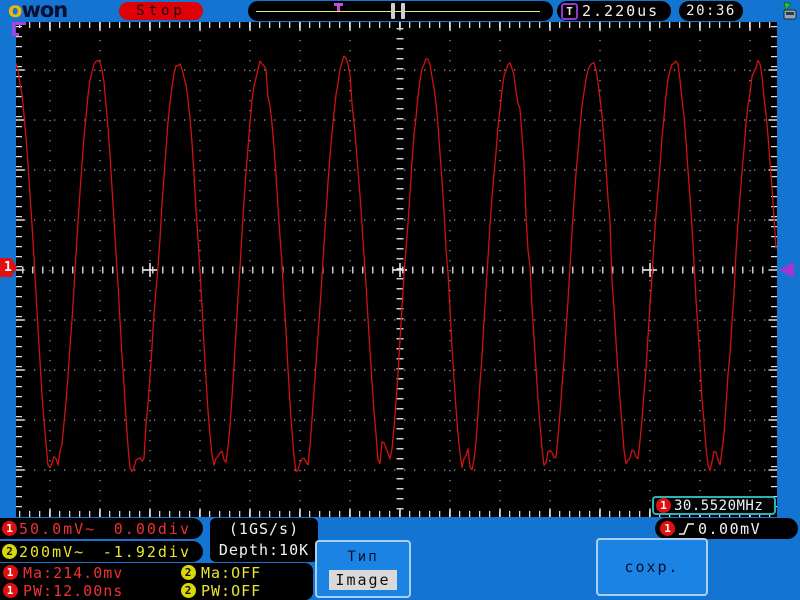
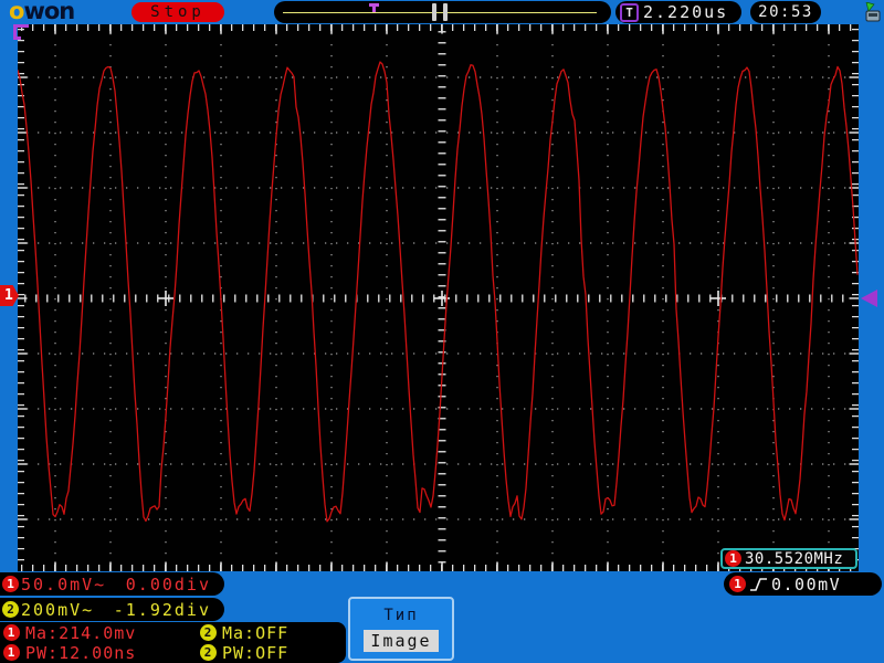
  owon
  Stop
  T
  2.220us
- 20:36
+ 20:53
  1
  1
  30.5520MHz
  1
  50.0mV~
  0.00div
  2
  200mV~
  -1.92div
- (1GS/s)
- Depth:10K
  1
  0.00mV
  1
  Ma:214.0mv
  2
  Ma:OFF
  1
  PW:12.00ns
  2
  PW:OFF
  Тип
  Image
- сохр.
